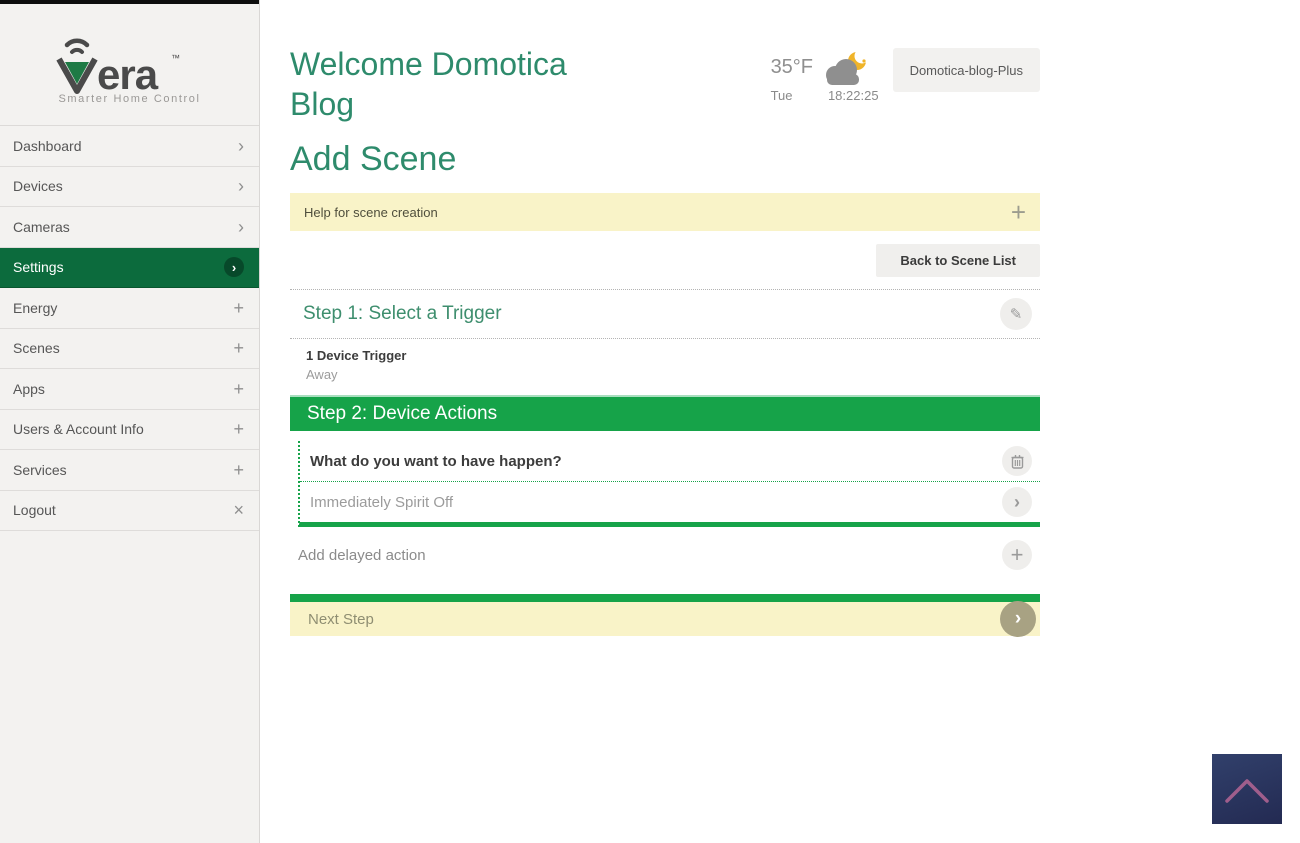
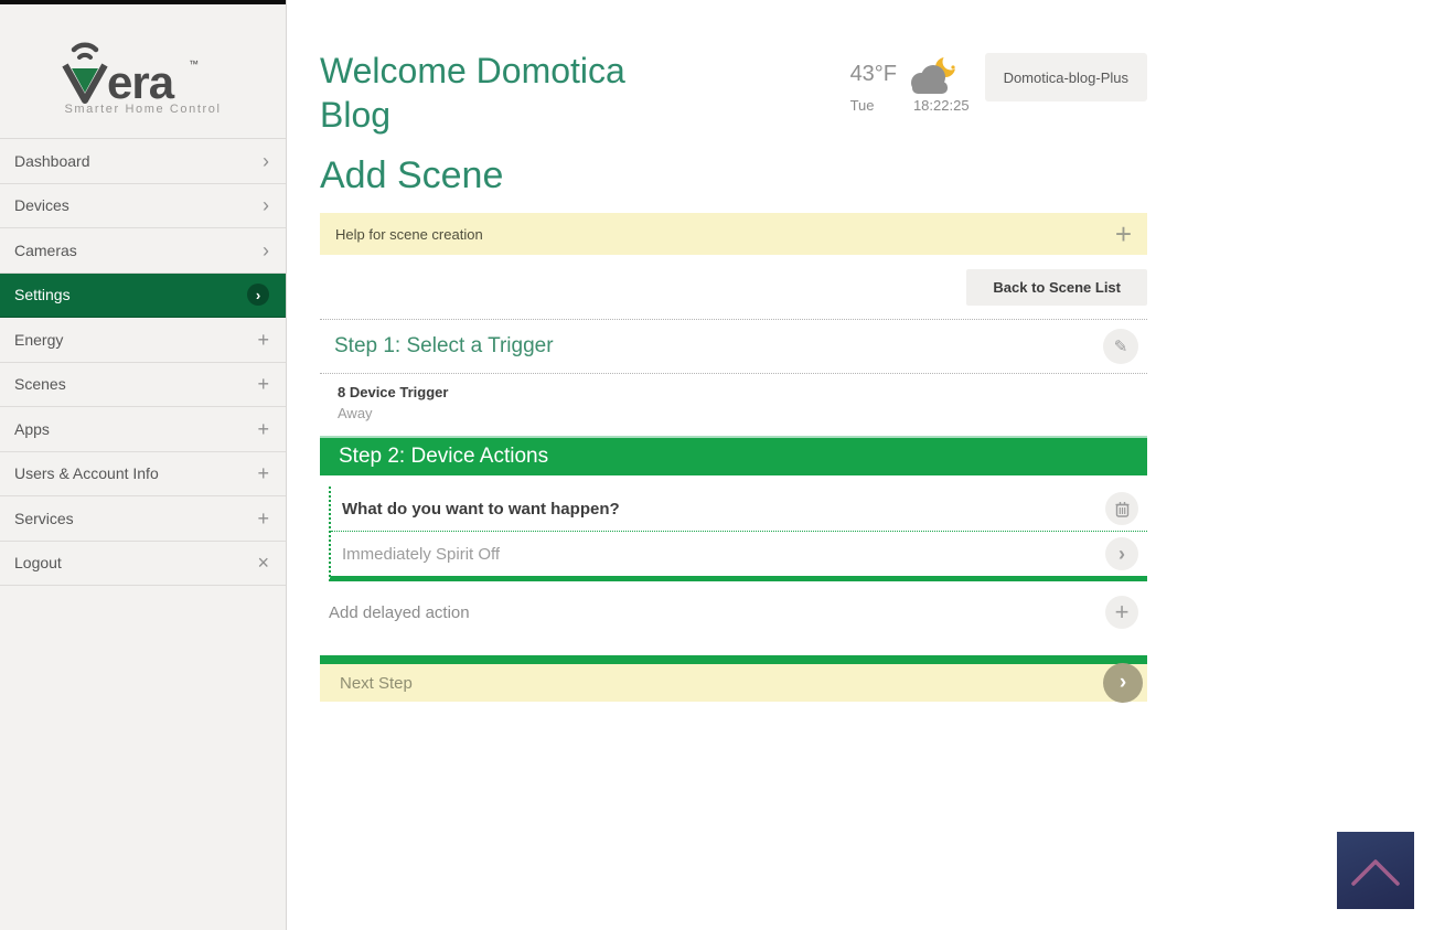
  era
  ™
  Smarter Home Control
  Dashboard
  ›
  Devices
  ›
  Cameras
  ›
  Settings
  ›
  Energy
  +
  Scenes
  +
  Apps
  +
  Users & Account Info
  +
  Services
  +
  Logout
  ×
  Welcome Domotica Blog
- 35°F
+ 43°F
  Tue
  18:22:25
  Domotica-blog-Plus
  Add Scene
  Help for scene creation
  +
  Back to Scene List
  Step 1: Select a Trigger
  ✎
- 1 Device Trigger
+ 8 Device Trigger
  Away
  Step 2: Device Actions
- What do you want to have happen?
+ What do you want to want happen?
  Immediately Spirit Off
  ›
  Add delayed action
  +
  Next Step
  ›
